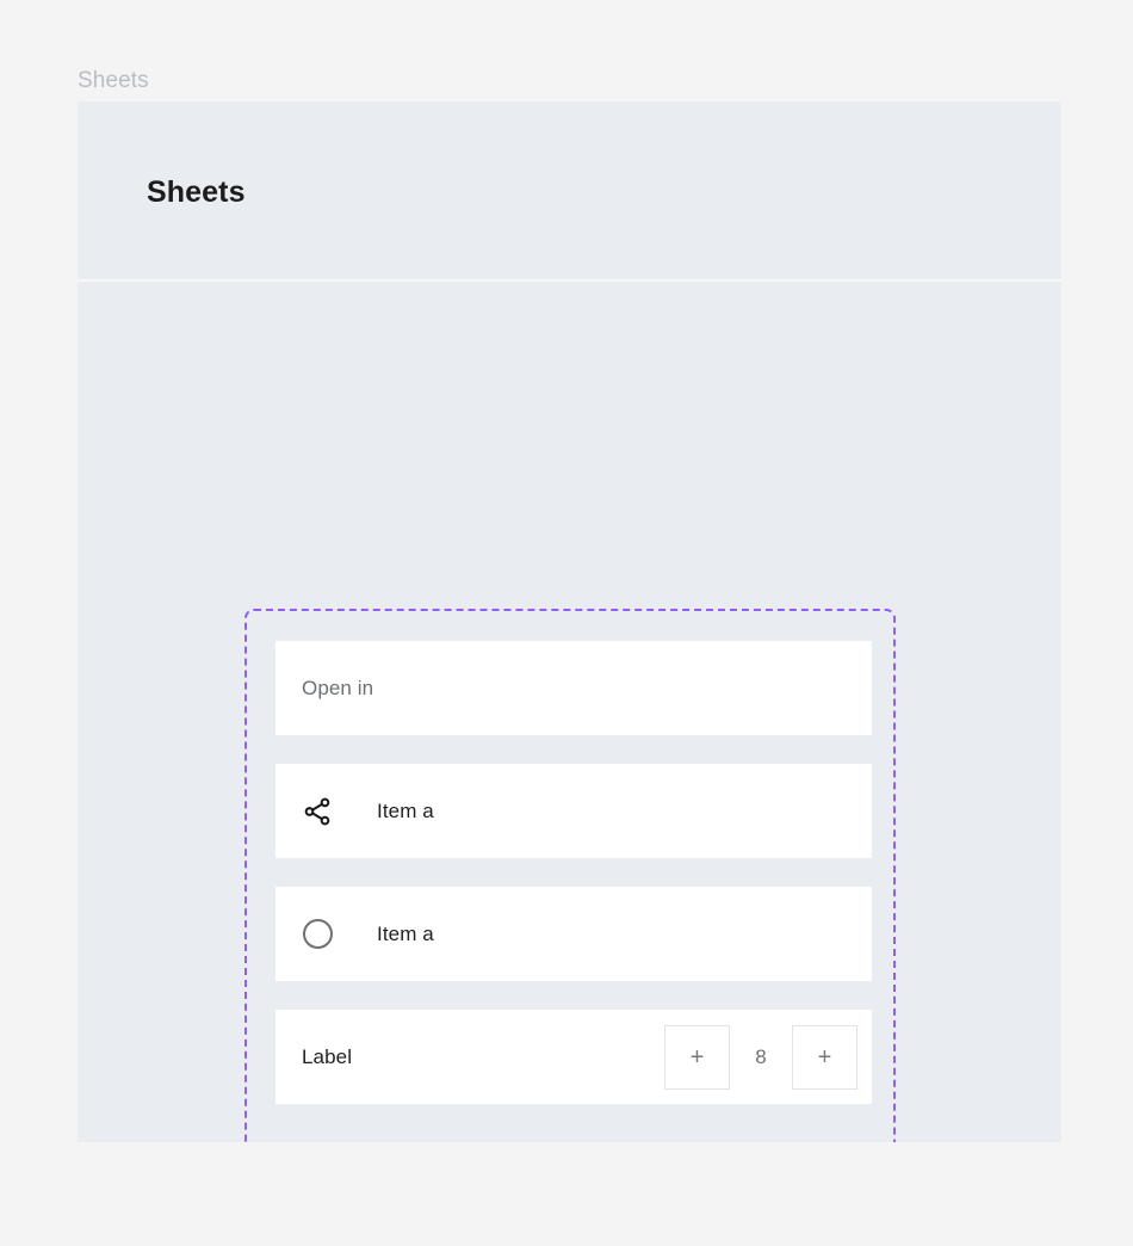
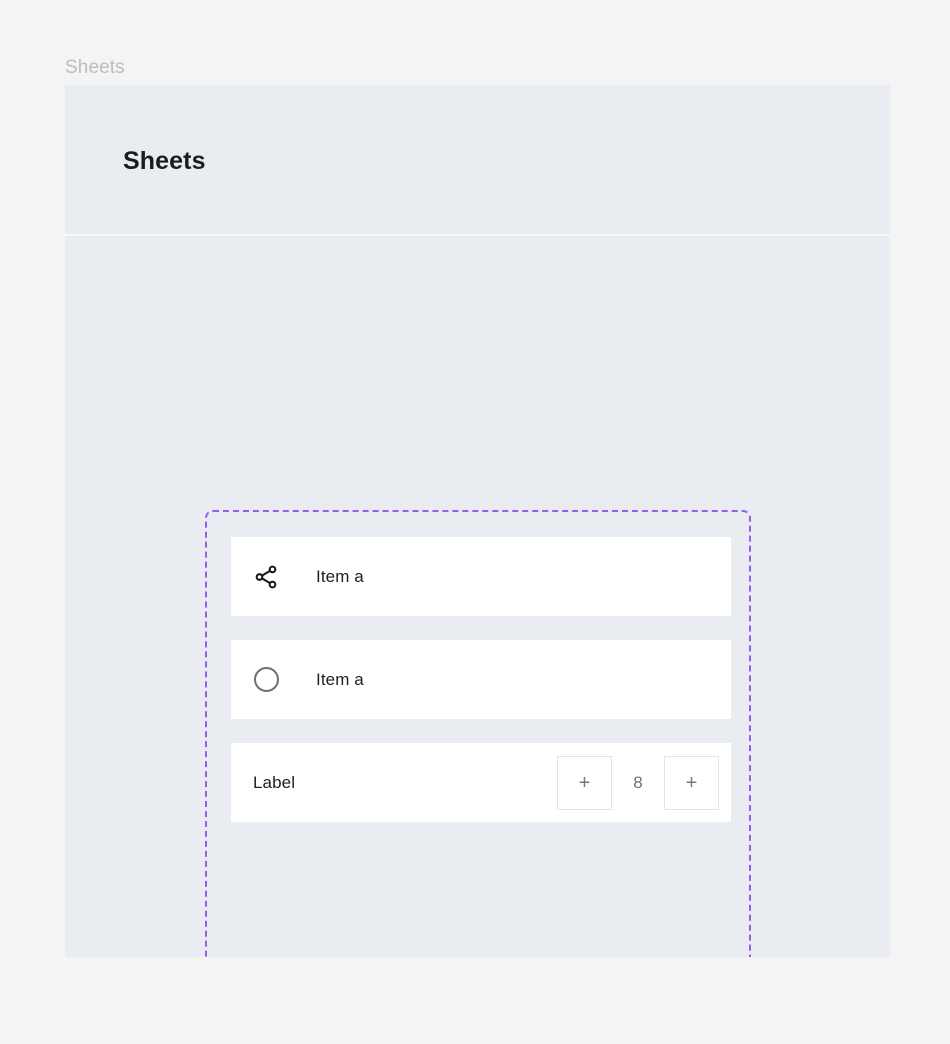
  Sheets
  Sheets
- Open in
  Item a
  Item a
  Label
  +
  8
  +
